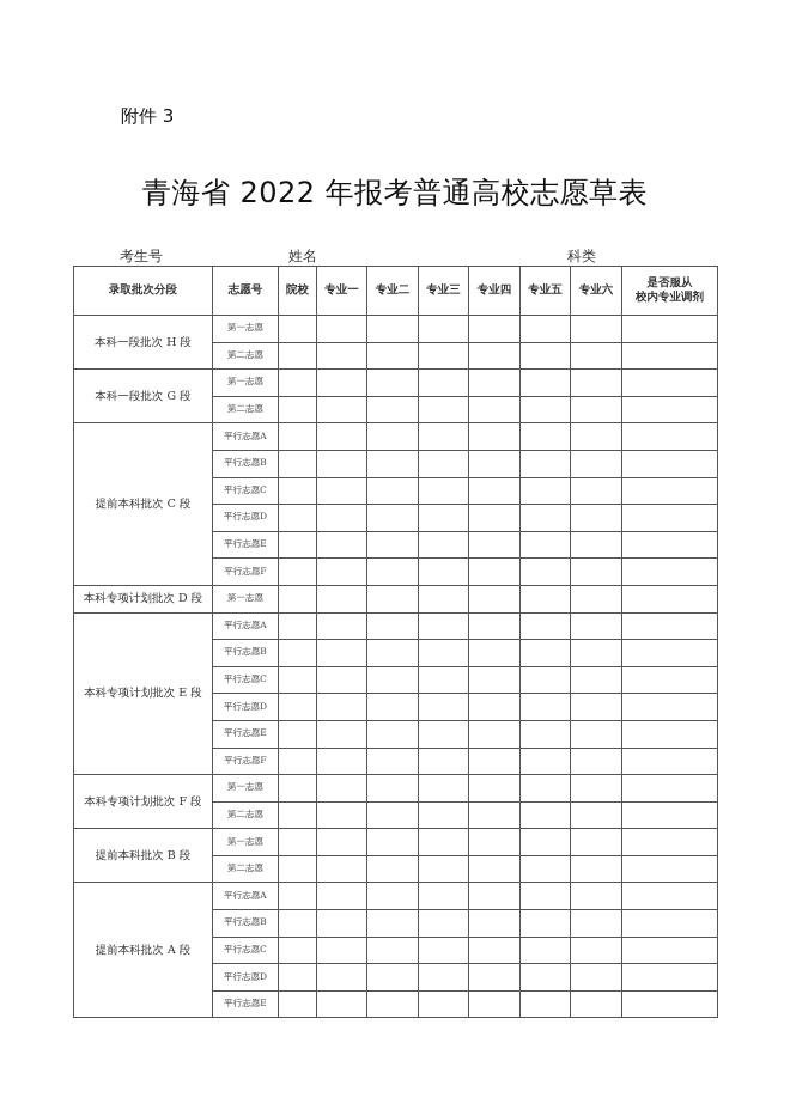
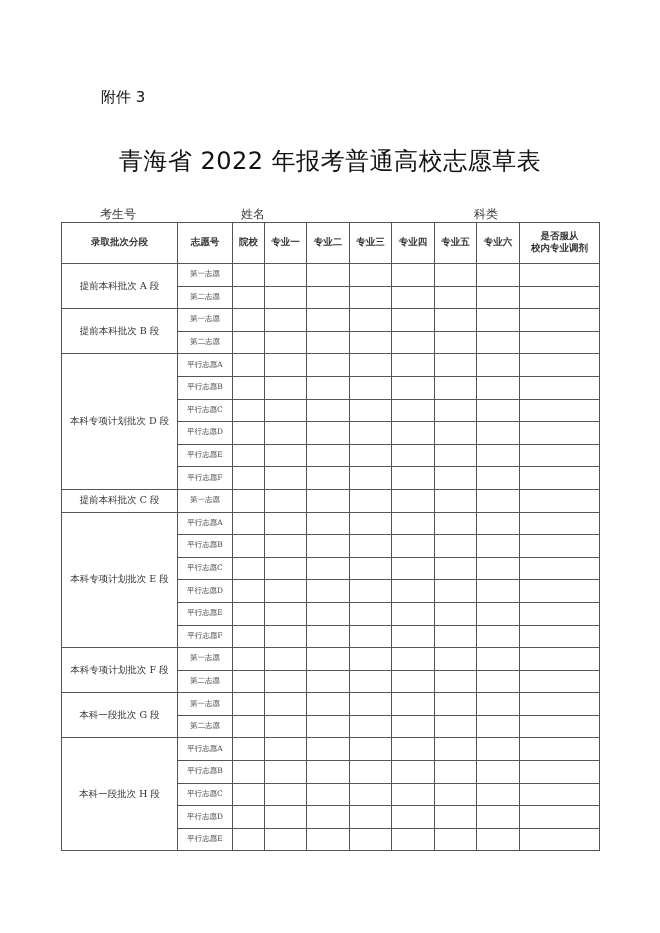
  附件 3
  青海省 2022 年报考普通高校志愿草表
  考生号
  姓名
  科类
  录取批次分段	志愿号	院校	专业一	专业二	专业三	专业四	专业五	专业六	是否服从校内专业调剂
- 本科一段批次 H 段	第一志愿
+ 提前本科批次 A 段	第一志愿
  第二志愿
- 本科一段批次 G 段	第一志愿
+ 提前本科批次 B 段	第一志愿
  第二志愿
- 提前本科批次 C 段	平行志愿A
+ 本科专项计划批次 D 段	平行志愿A
  平行志愿B
  平行志愿C
  平行志愿D
  平行志愿E
  平行志愿F
- 本科专项计划批次 D 段	第一志愿
+ 提前本科批次 C 段	第一志愿
  本科专项计划批次 E 段	平行志愿A
  平行志愿B
  平行志愿C
  平行志愿D
  平行志愿E
  平行志愿F
  本科专项计划批次 F 段	第一志愿
  第二志愿
- 提前本科批次 B 段	第一志愿
+ 本科一段批次 G 段	第一志愿
  第二志愿
- 提前本科批次 A 段	平行志愿A
+ 本科一段批次 H 段	平行志愿A
  平行志愿B
  平行志愿C
  平行志愿D
  平行志愿E
